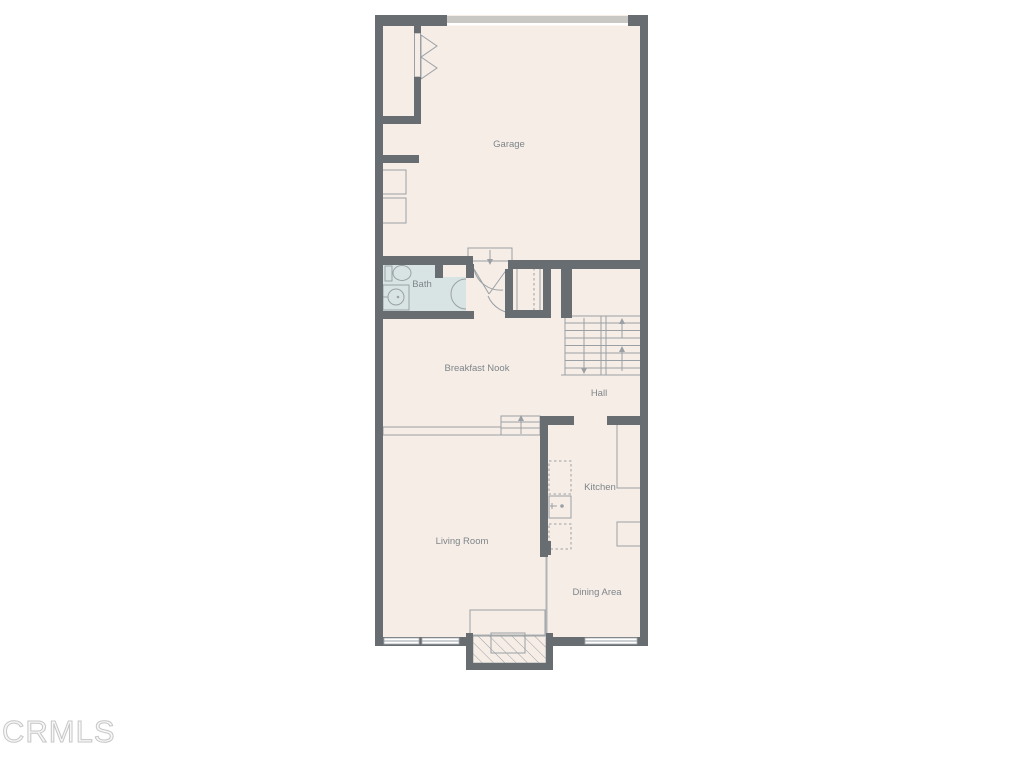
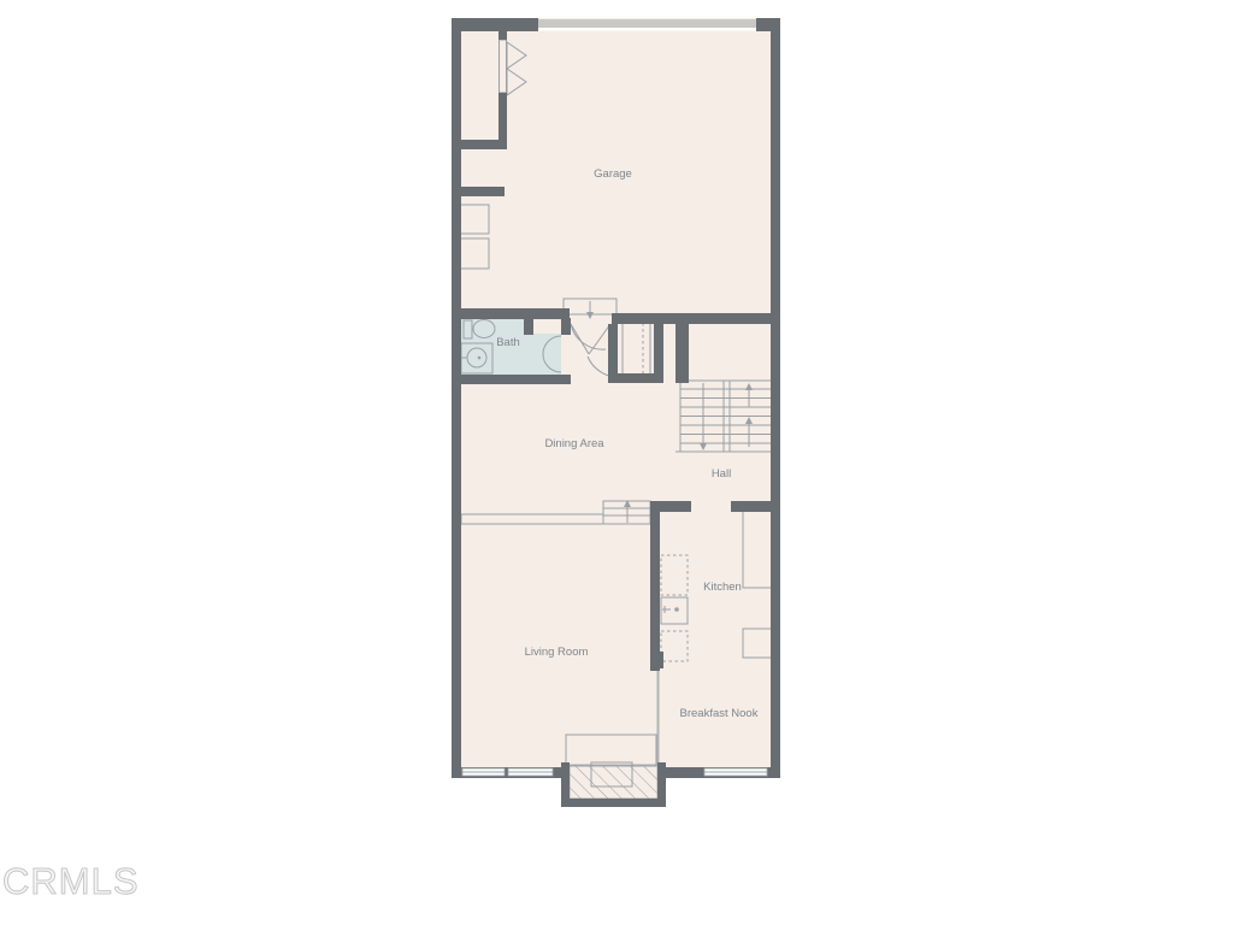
  Garage
  Bath
- Breakfast Nook
+ Dining Area
  Hall
  Kitchen
  Living Room
- Dining Area
+ Breakfast Nook
  CRMLS
